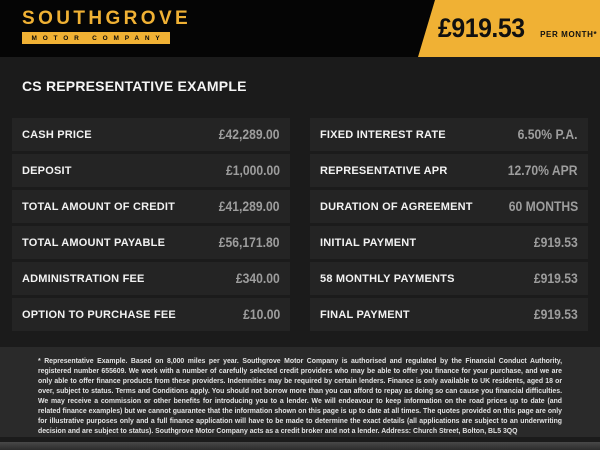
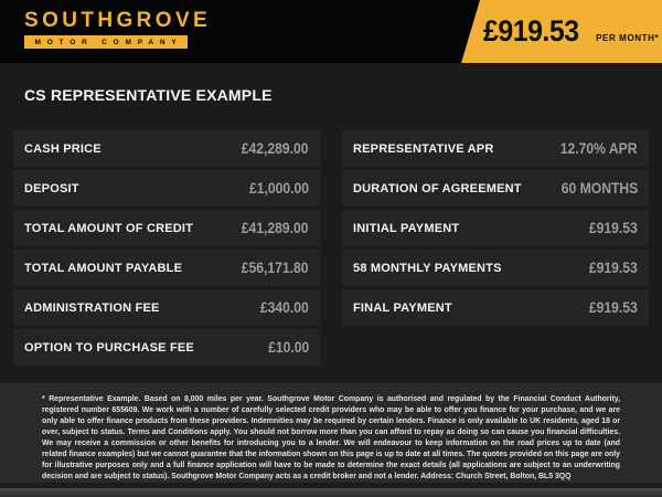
  SOUTHGROVE
  £919.53
  PER MONTH*
  CS REPRESENTATIVE EXAMPLE
  CASH PRICE
  £42,289.00
  DEPOSIT
  £1,000.00
  TOTAL AMOUNT OF CREDIT
  £41,289.00
  TOTAL AMOUNT PAYABLE
  £56,171.80
  ADMINISTRATION FEE
  £340.00
  OPTION TO PURCHASE FEE
  £10.00
- FIXED INTEREST RATE
- 6.50% P.A.
  REPRESENTATIVE APR
  12.70% APR
  DURATION OF AGREEMENT
  60 MONTHS
  INITIAL PAYMENT
  £919.53
  58 MONTHLY PAYMENTS
  £919.53
  FINAL PAYMENT
  £919.53
